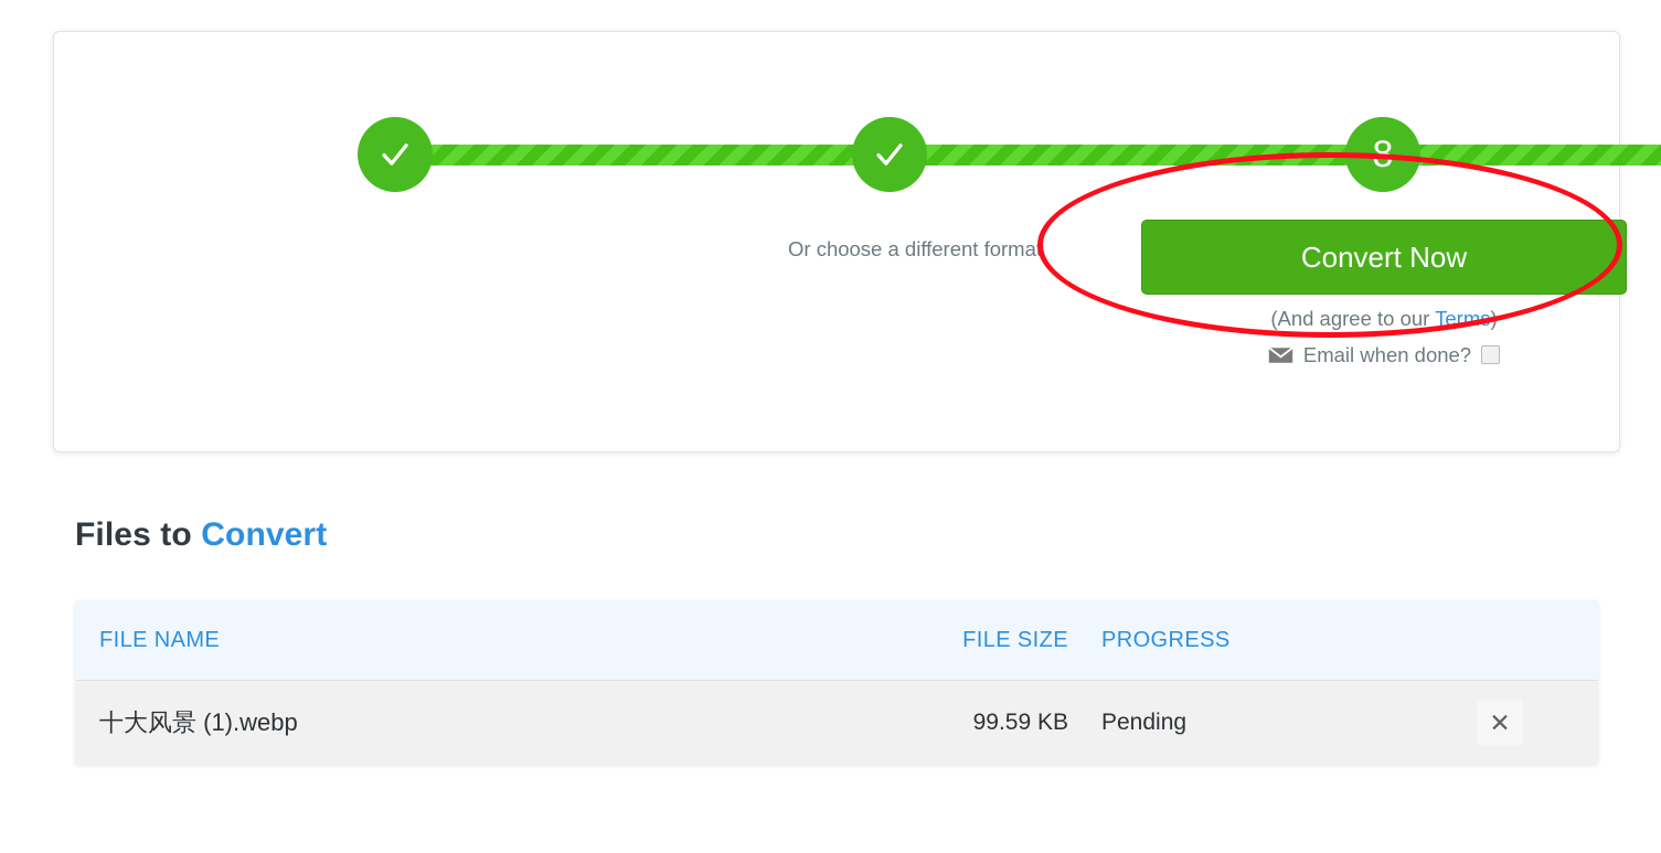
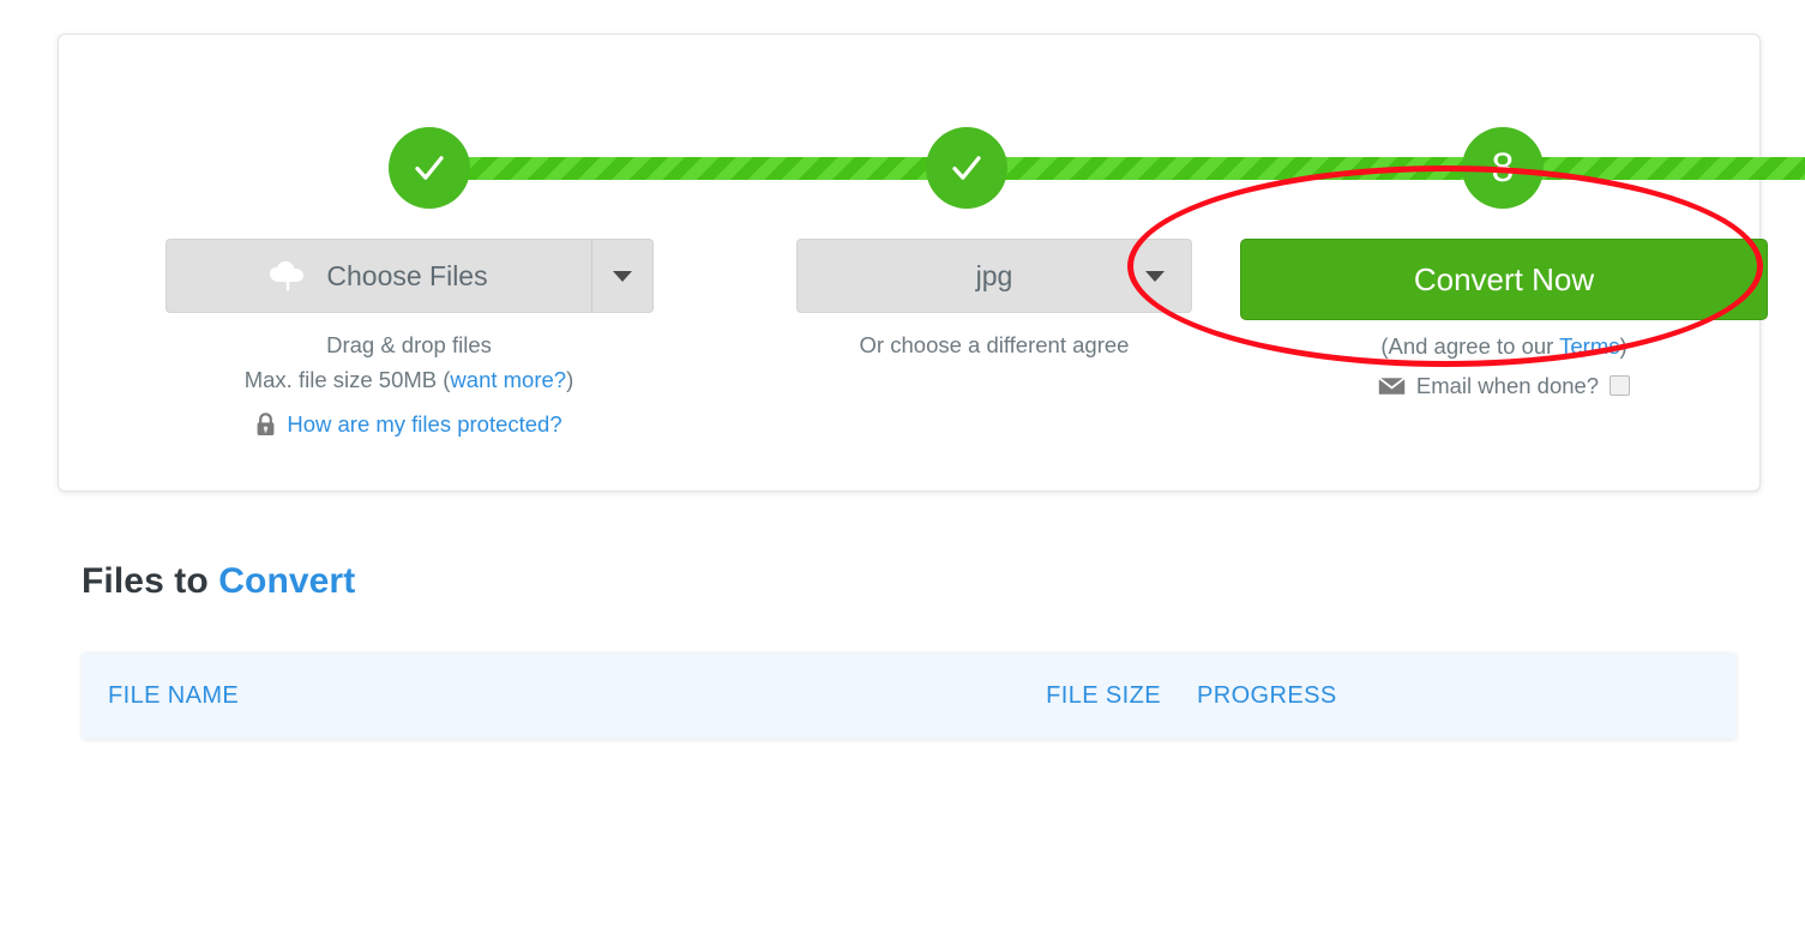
  8
+ Choose Files
+ Drag & drop files
+ Max. file size 50MB (want more?)
+ How are my files protected?
+ jpg
- Or choose a different format
+ Or choose a different agree
  Convert Now
  (And agree to our Terms)
  Email when done?
  Files to Convert
  FILE NAME
  FILE SIZE
  PROGRESS
- 十大风景 (1).webp
- 99.59 KB
- Pending
- ✕
